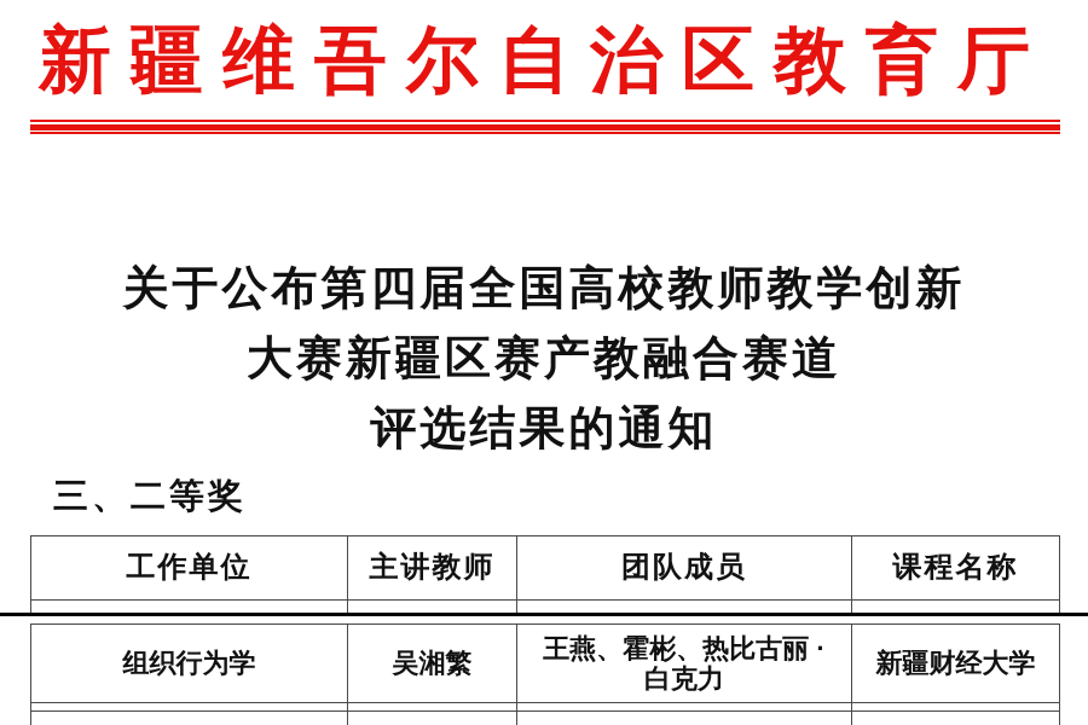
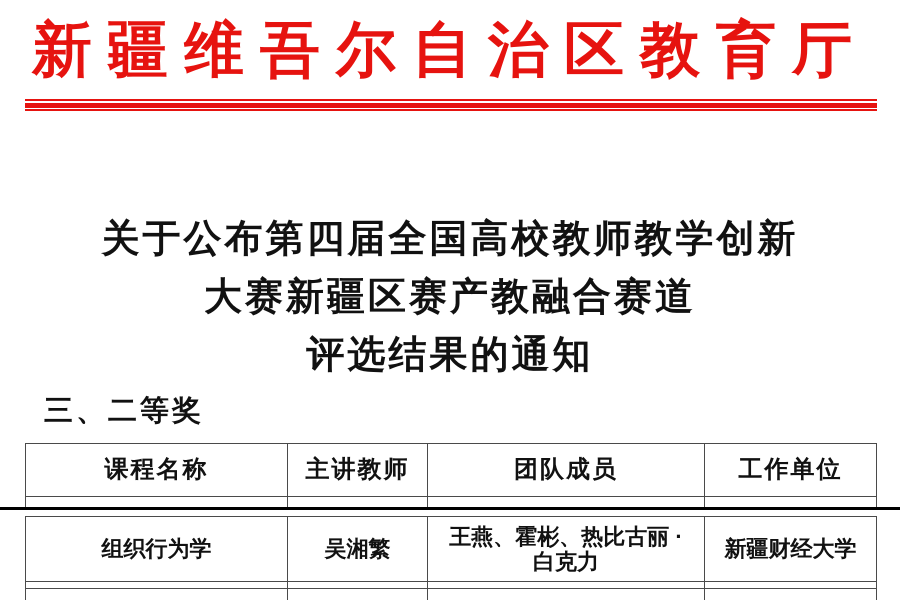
  新疆维吾尔自治区教育厅
  关于公布第四届全国高校教师教学创新
  大赛新疆区赛产教融合赛道
  评选结果的通知
  三、二等奖
- 工作单位
+ 课程名称
  主讲教师
  团队成员
- 课程名称
+ 工作单位
  组织行为学
  吴湘繁
  王燕、霍彬、热比古丽 ·
  白克力
  新疆财经大学
